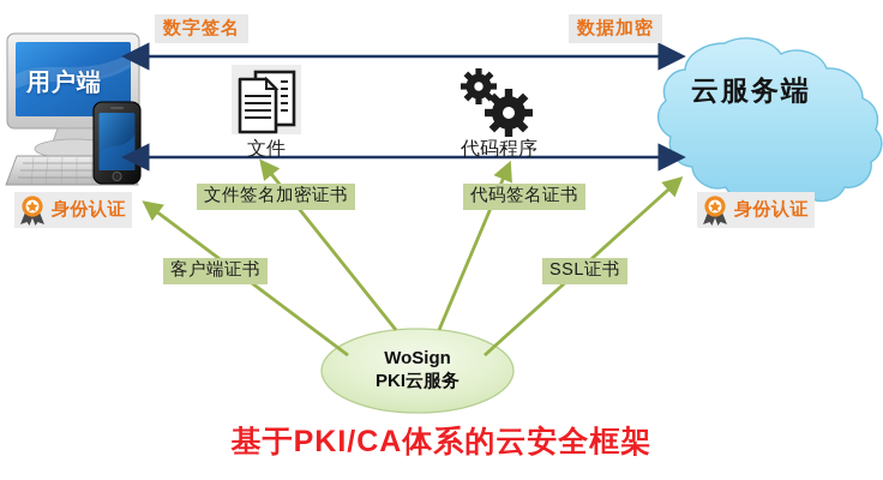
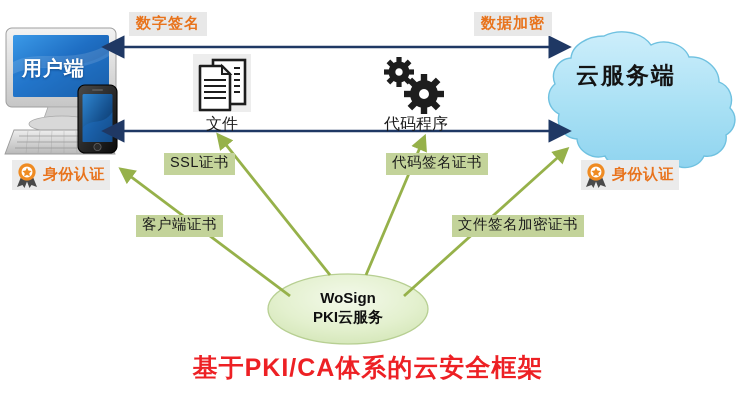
  用户端
  云服务端
  WoSign
  PKI云服务
  文件
  代码程序
  数字签名
  数据加密
- 文件签名加密证书
+ SSL证书
  客户端证书
  代码签名证书
- SSL证书
+ 文件签名加密证书
  身份认证
  身份认证
  基于PKI/CA体系的云安全框架
